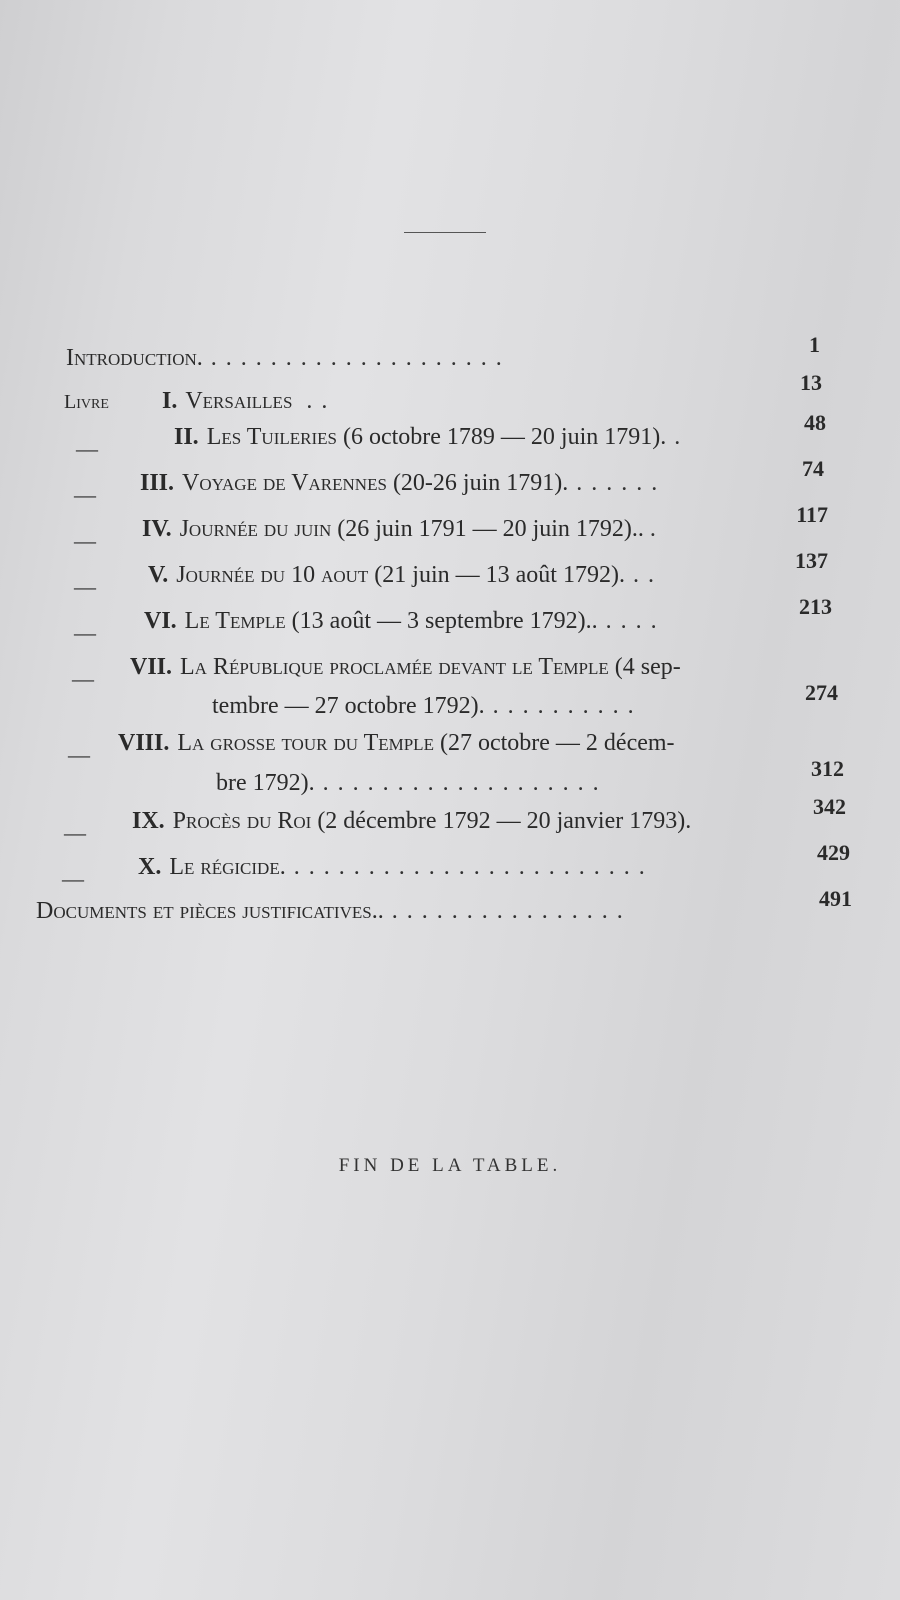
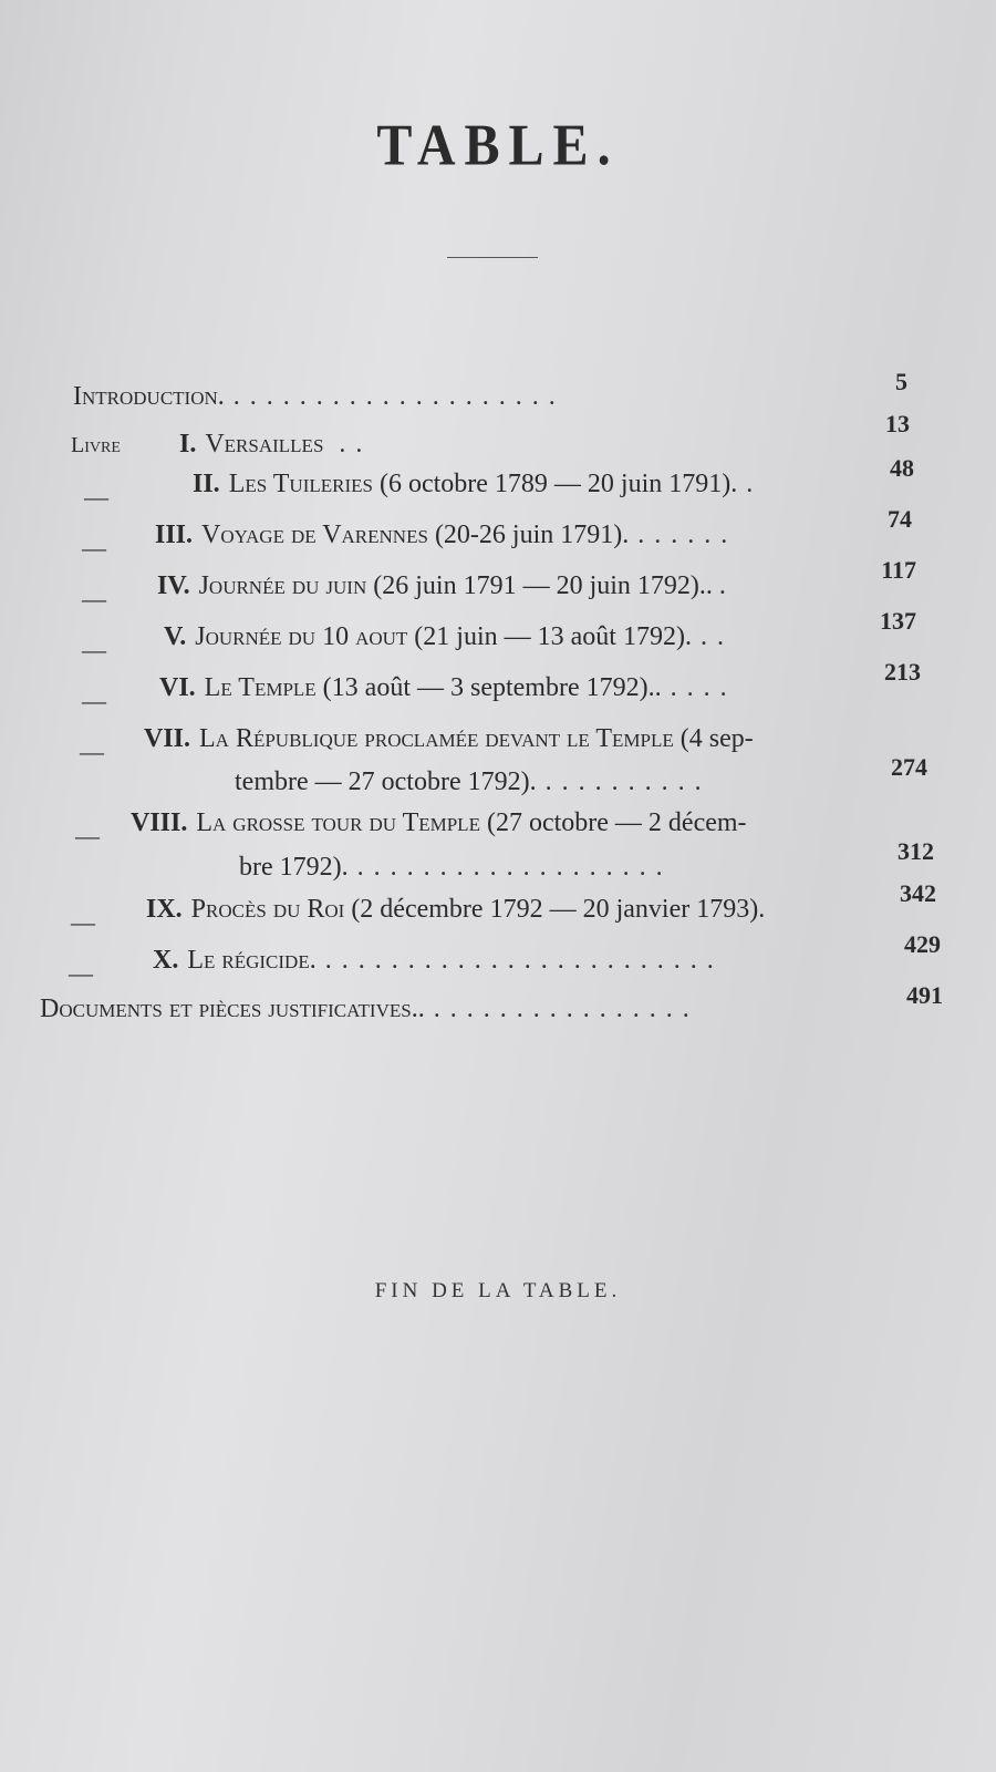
+ TABLE.
  Introduction.
  ....................
- 1
+ 5
  Livre
  I.
  Versailles
  ..
  13
  —
  II.
  Les Tuileries
  (6 octobre 1789 — 20 juin 1791).
  .
  48
  —
  III.
  Voyage de Varennes
  (20-26 juin 1791).
  ......
  74
  —
  IV.
  Journée du juin
  (26 juin 1791 — 20 juin 1792)..
  .
  117
  —
  V.
  Journée du 10 aout
  (21 juin — 13 août 1792).
  ..
  137
  —
  VI.
  Le Temple
  (13 août — 3 septembre 1792)..
  ....
  213
  —
  VII.
  La République proclamée devant le Temple
  (4 sep-
  tembre — 27 octobre 1792).
  ..........
  274
  —
  VIII.
  La grosse tour du Temple
  (27 octobre — 2 décem-
  bre 1792).
  ...................
  312
  —
  IX.
  Procès du Roi
  (2 décembre 1792 — 20 janvier 1793).
  342
  —
  X.
  Le régicide.
  ........................
  429
  Documents et pièces justificatives..
  ................
  491
  FIN DE LA TABLE.
